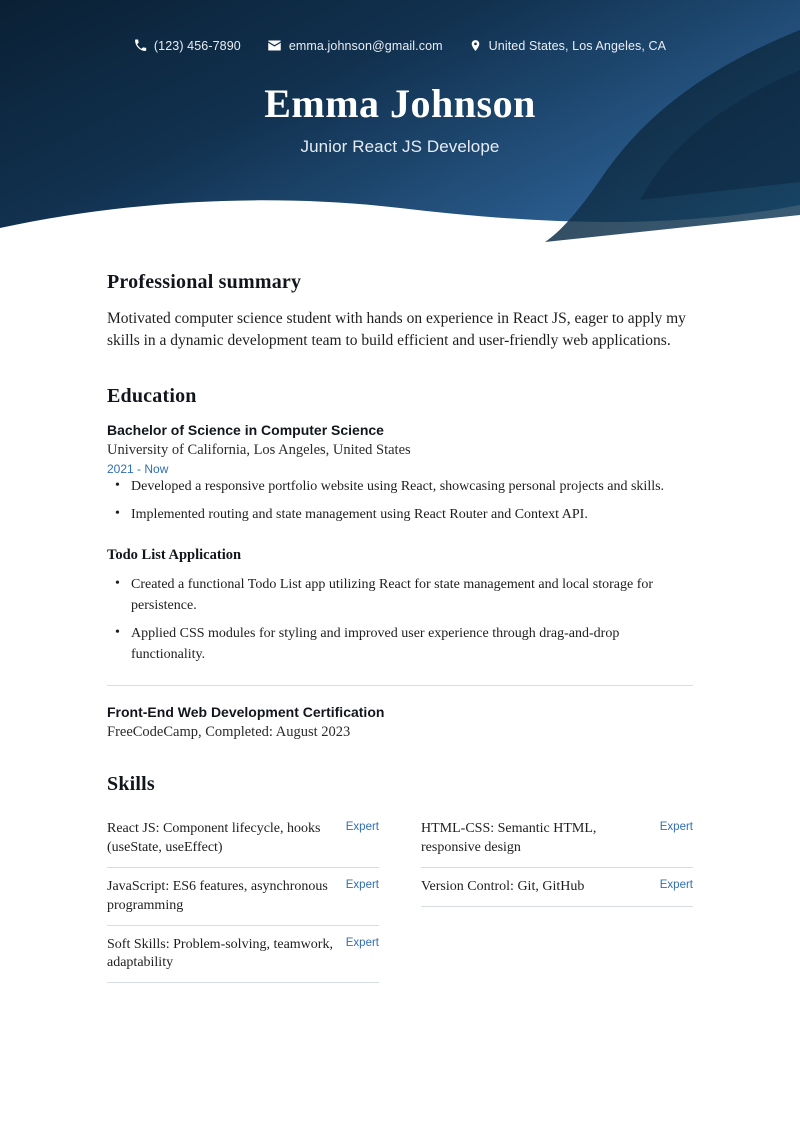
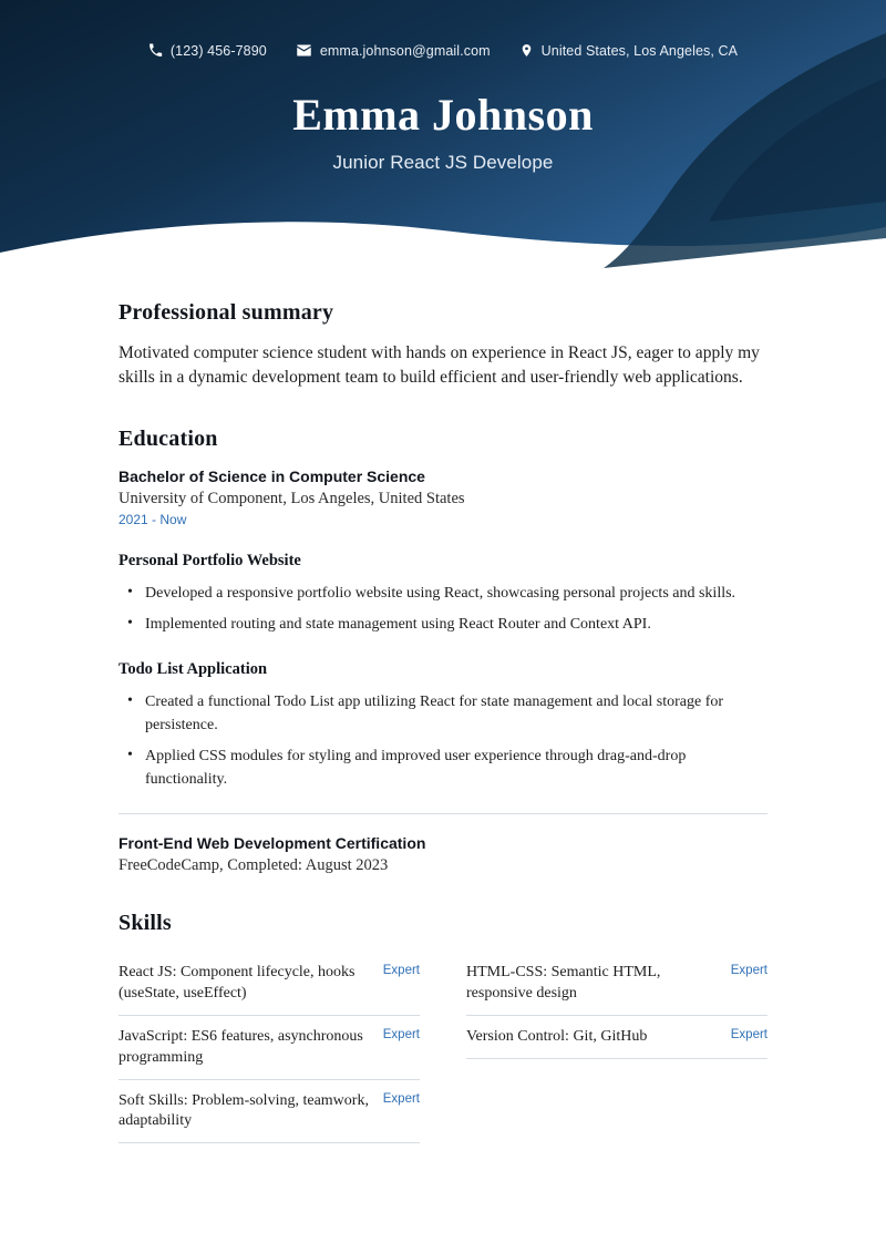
  (123) 456-7890
  emma.johnson@gmail.com
  United States, Los Angeles, CA
  Emma Johnson
  Junior React JS Develope
  Professional summary
  Motivated computer science student with hands on experience in React JS, eager to apply my skills in a dynamic development team to build efficient and user-friendly web applications.
  Education
  Bachelor of Science in Computer Science
- University of California, Los Angeles, United States
+ University of Component, Los Angeles, United States
  2021 - Now
+ Personal Portfolio Website
  Developed a responsive portfolio website using React, showcasing personal projects and skills.
  Implemented routing and state management using React Router and Context API.
  Todo List Application
  Created a functional Todo List app utilizing React for state management and local storage for persistence.
  Applied CSS modules for styling and improved user experience through drag-and-drop functionality.
  Front-End Web Development Certification
  FreeCodeCamp, Completed: August 2023
  Skills
  React JS: Component lifecycle, hooks (useState, useEffect)
  Expert
  JavaScript: ES6 features, asynchronous programming
  Expert
  Soft Skills: Problem-solving, teamwork, adaptability
  Expert
  HTML-CSS: Semantic HTML, responsive design
  Expert
  Version Control: Git, GitHub
  Expert
